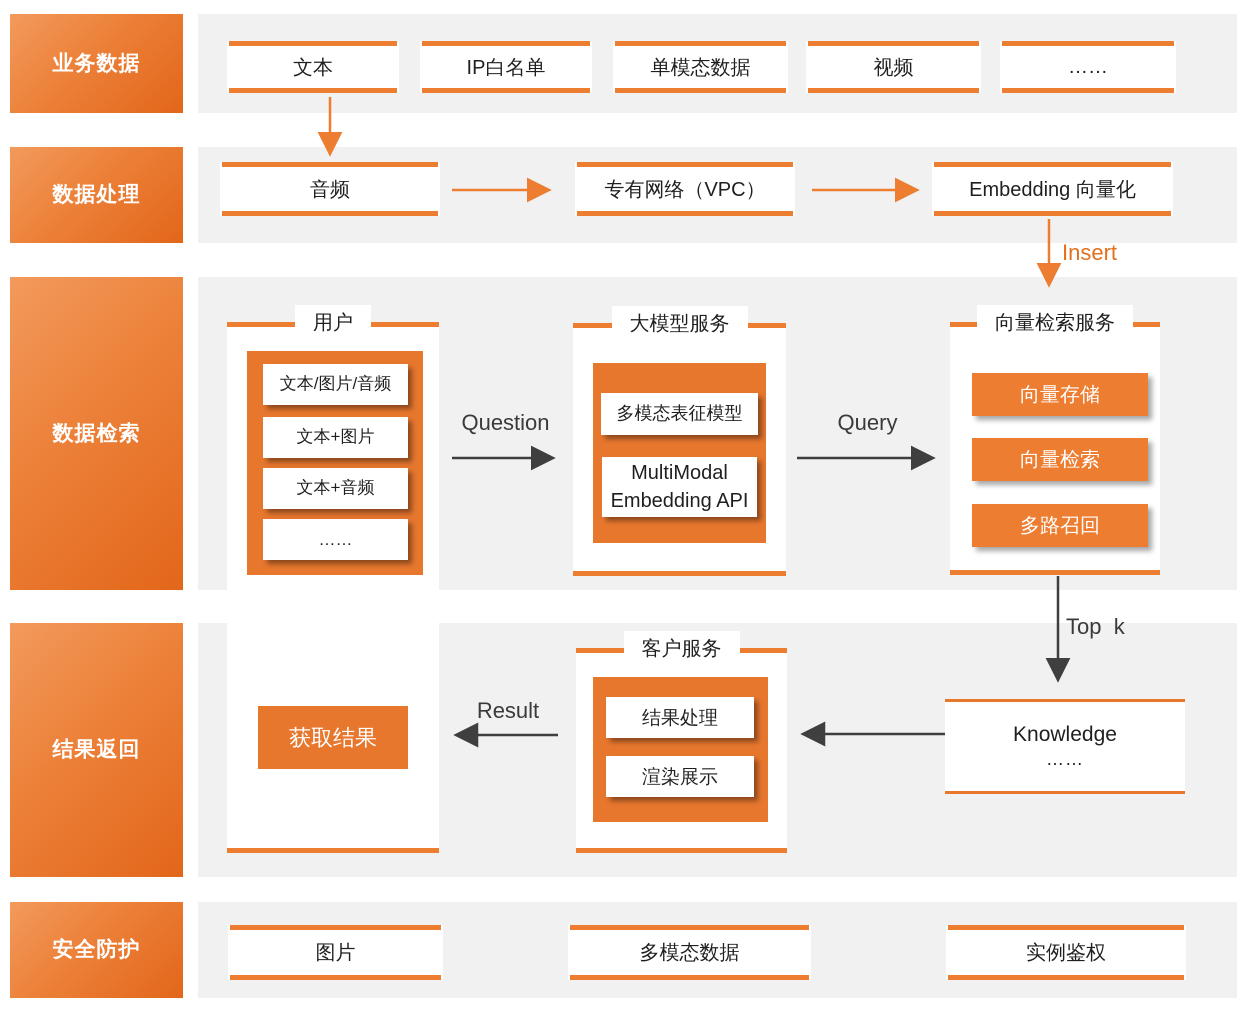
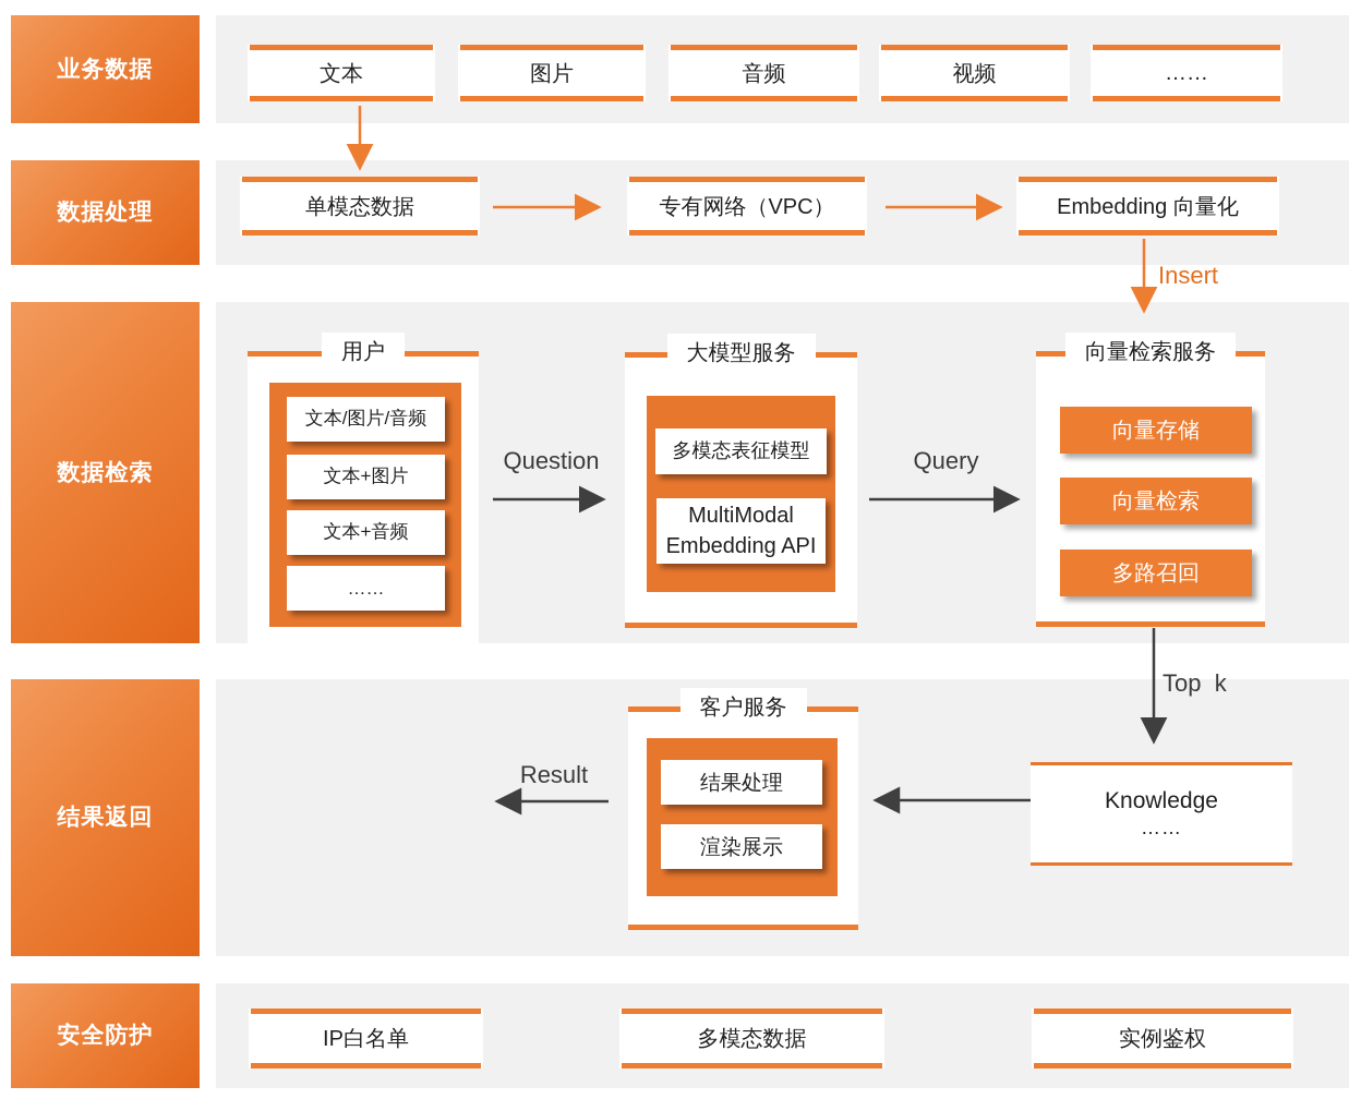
  业务数据
  数据处理
  数据检索
  结果返回
  安全防护
  文本
- IP白名单
+ 图片
- 单模态数据
+ 音频
  视频
  ……
- 音频
+ 单模态数据
  专有网络（VPC）
  Embedding 向量化
  用户
  文本/图片/音频
  文本+图片
  文本+音频
  ……
  大模型服务
  多模态表征模型
  MultiModal Embedding API
  向量检索服务
  向量存储
  向量检索
  多路召回
- 获取结果
  客户服务
  结果处理
  渲染展示
  Knowledge
  ……
- 图片
+ IP白名单
  多模态数据
  实例鉴权
  Insert
  Question
  Query
  Top k
  Result
